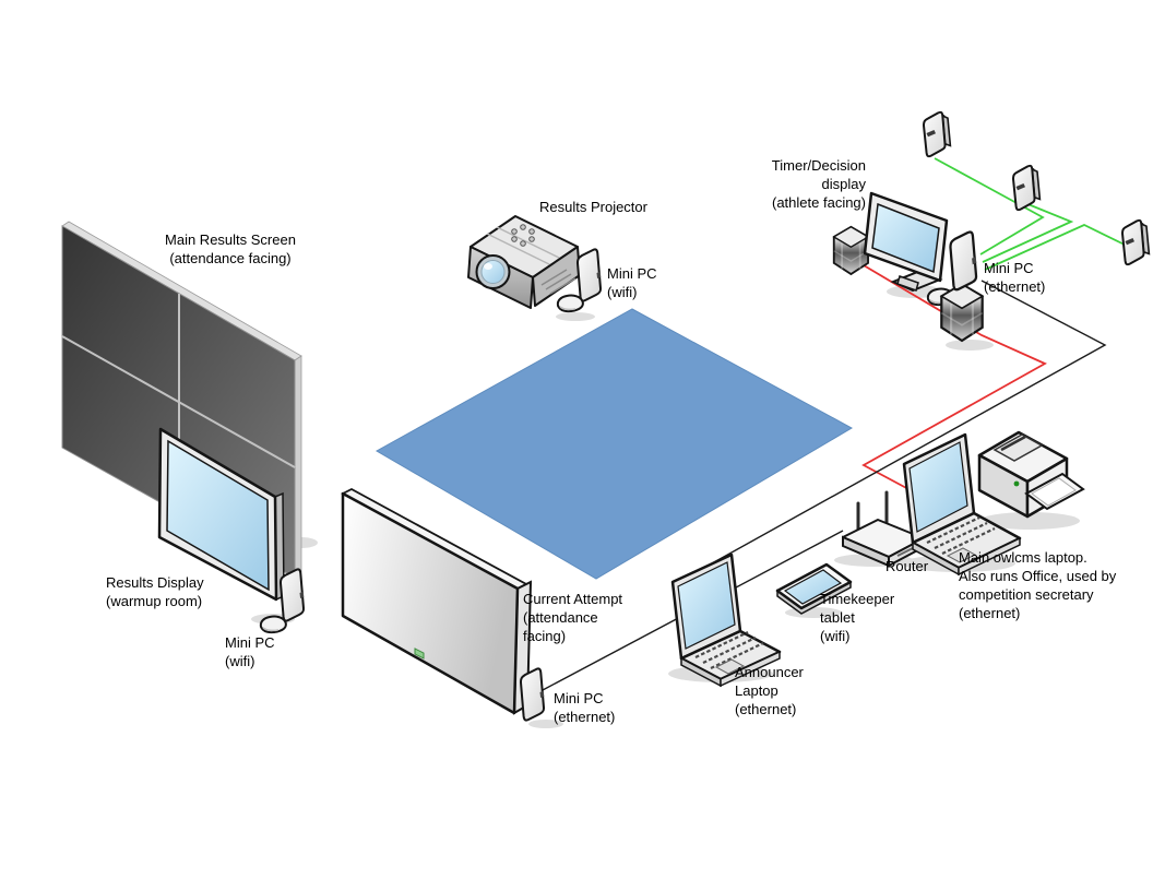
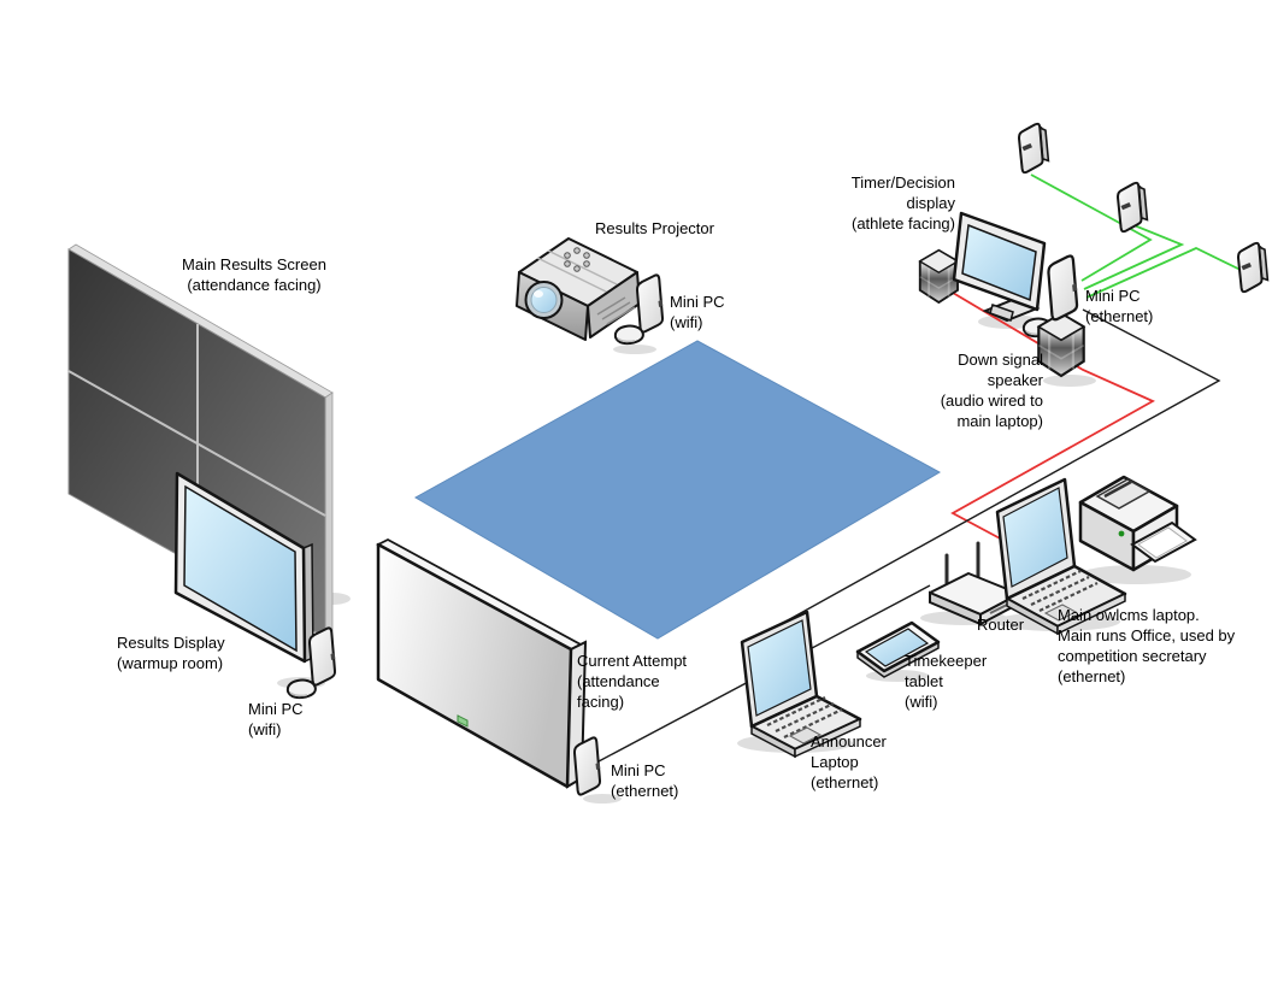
  Main Results Screen
  (attendance facing)
  Results Projector
  Mini PC
  (wifi)
  Timer/Decision
  display
  (athlete facing)
  Mini PC
  (ethernet)
+ Down signal
+ speaker
+ (audio wired to
+ main laptop)
  Results Display
  (warmup room)
  Mini PC
  (wifi)
  Current Attempt
  (attendance
  facing)
  Mini PC
  (ethernet)
  Announcer
  Laptop
  (ethernet)
  Timekeeper
  tablet
  (wifi)
  Router
  Main owlcms laptop.
- Also runs Office, used by
+ Main runs Office, used by
  competition secretary
  (ethernet)
